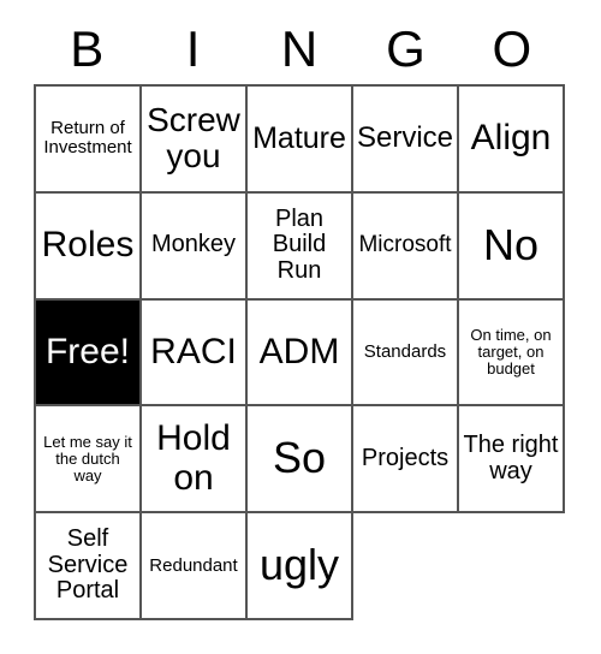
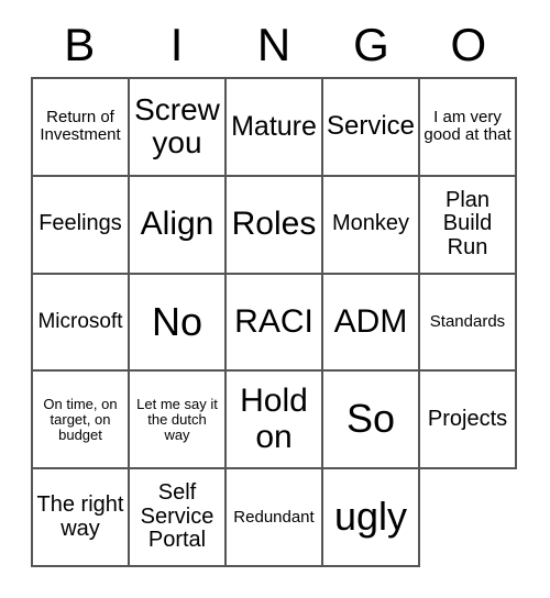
  B
  I
  N
  G
  O
  Return of Investment
  Screw you
  Mature
  Service
+ I am very good at that
+ Feelings
  Align
  Roles
  Monkey
  Plan Build Run
  Microsoft
  No
- Free!
  RACI
  ADM
  Standards
  On time, on target, on budget
  Let me say it the dutch way
  Hold on
  So
  Projects
  The right way
  Self Service Portal
  Redundant
  ugly
